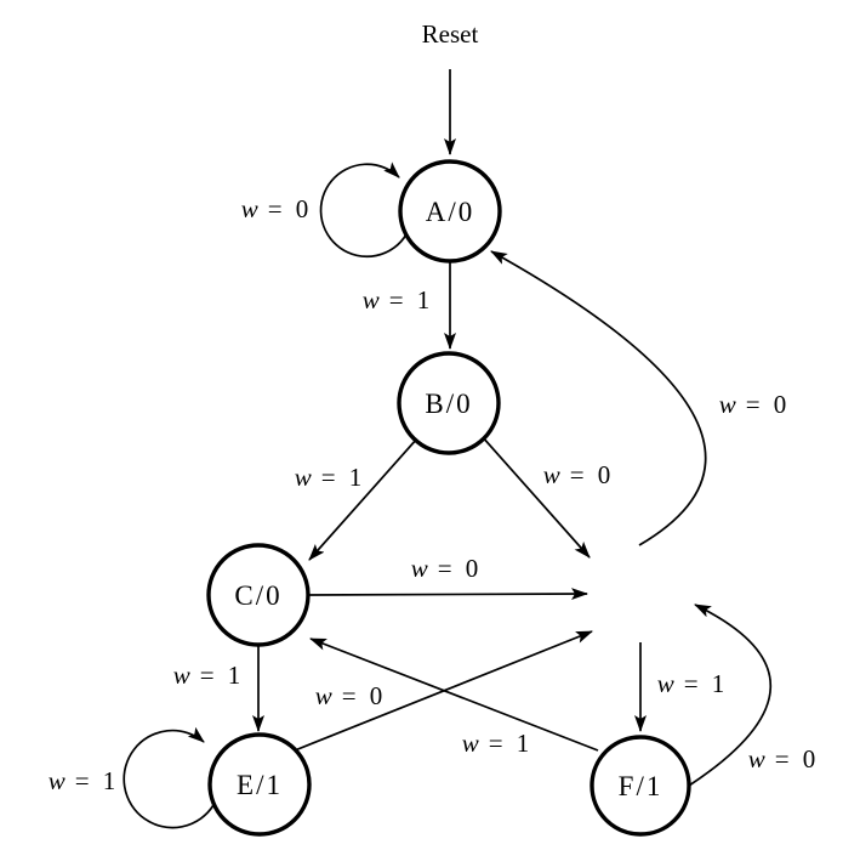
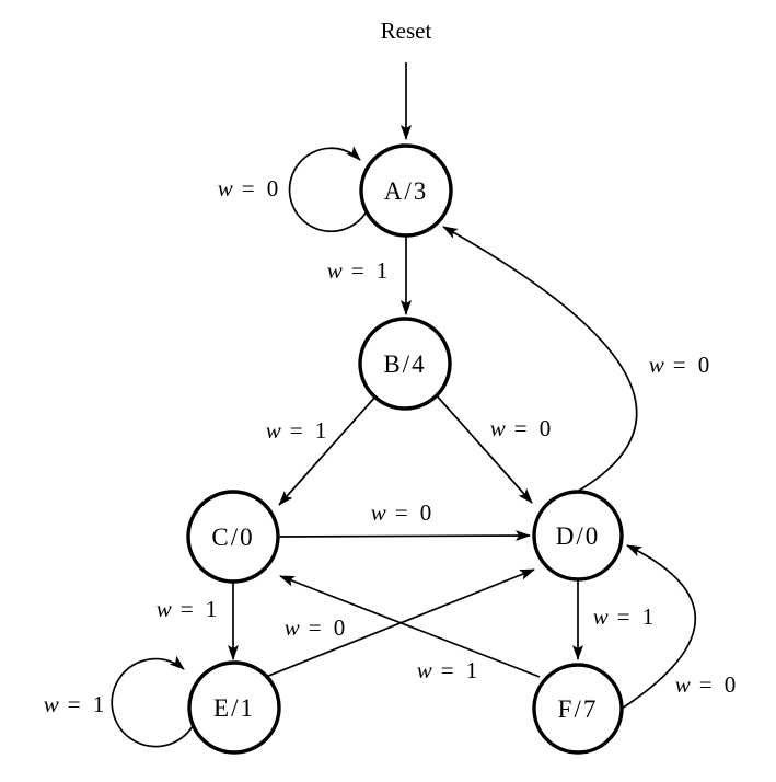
  Reset
  w = 0
  w = 1
  w = 1
  w = 0
  w = 0
  w = 1
  w = 0
  w = 1
  w = 1
  w = 1
  w = 0
  w = 0
- A/0
+ A/3
- B/0
+ B/4
  C/0
+ D/0
  E/1
- F/1
+ F/7
